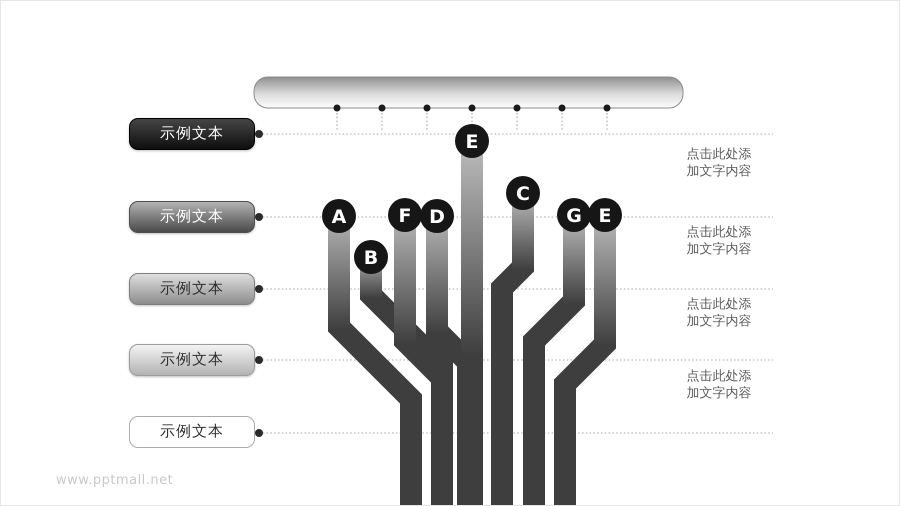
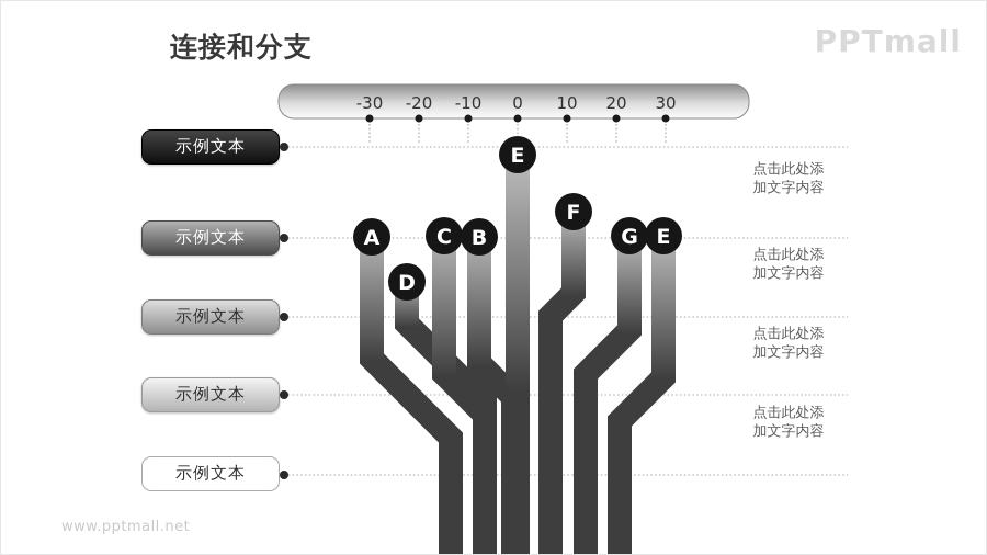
+ 连接和分支
+ PPTmall
  www.pptmall.net
+ -30
+ -20
+ -10
+ 0
+ 10
+ 20
+ 30
  A
- B
+ D
- F
+ C
- D
+ B
  E
- C
+ F
  G
  E
  示例文本
  示例文本
  示例文本
  示例文本
  示例文本
  点击此处添
  加文字内容
  点击此处添
  加文字内容
  点击此处添
  加文字内容
  点击此处添
  加文字内容
